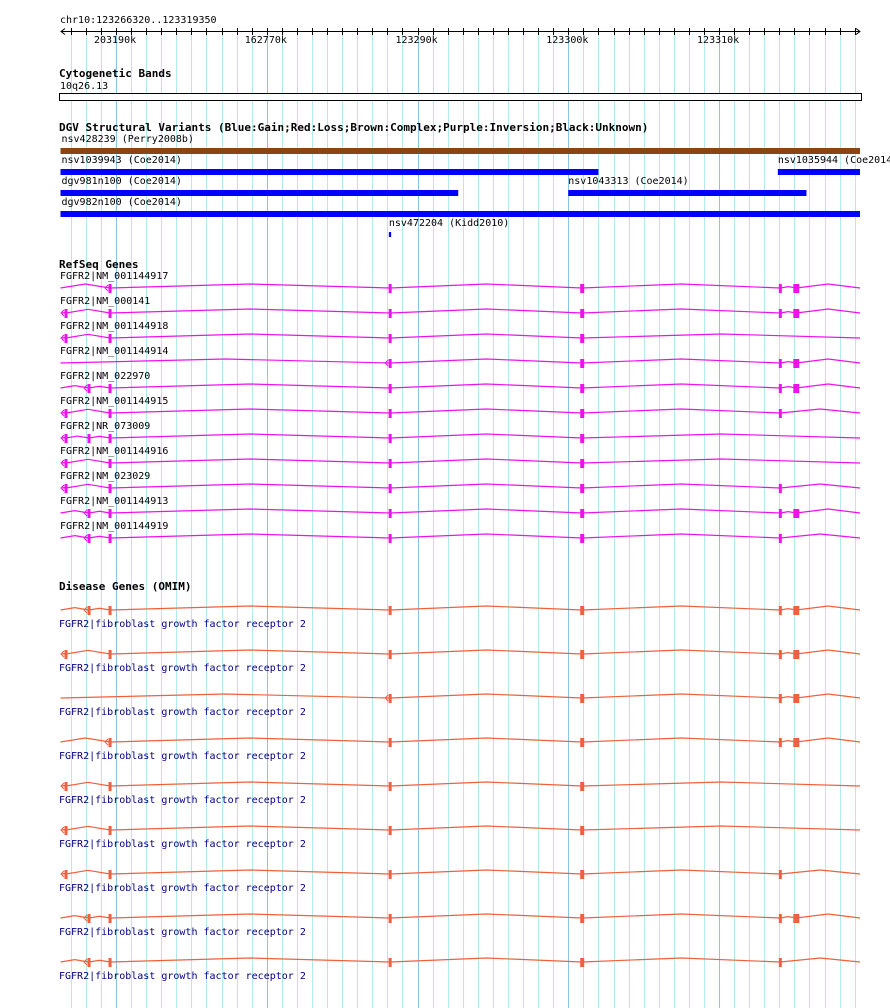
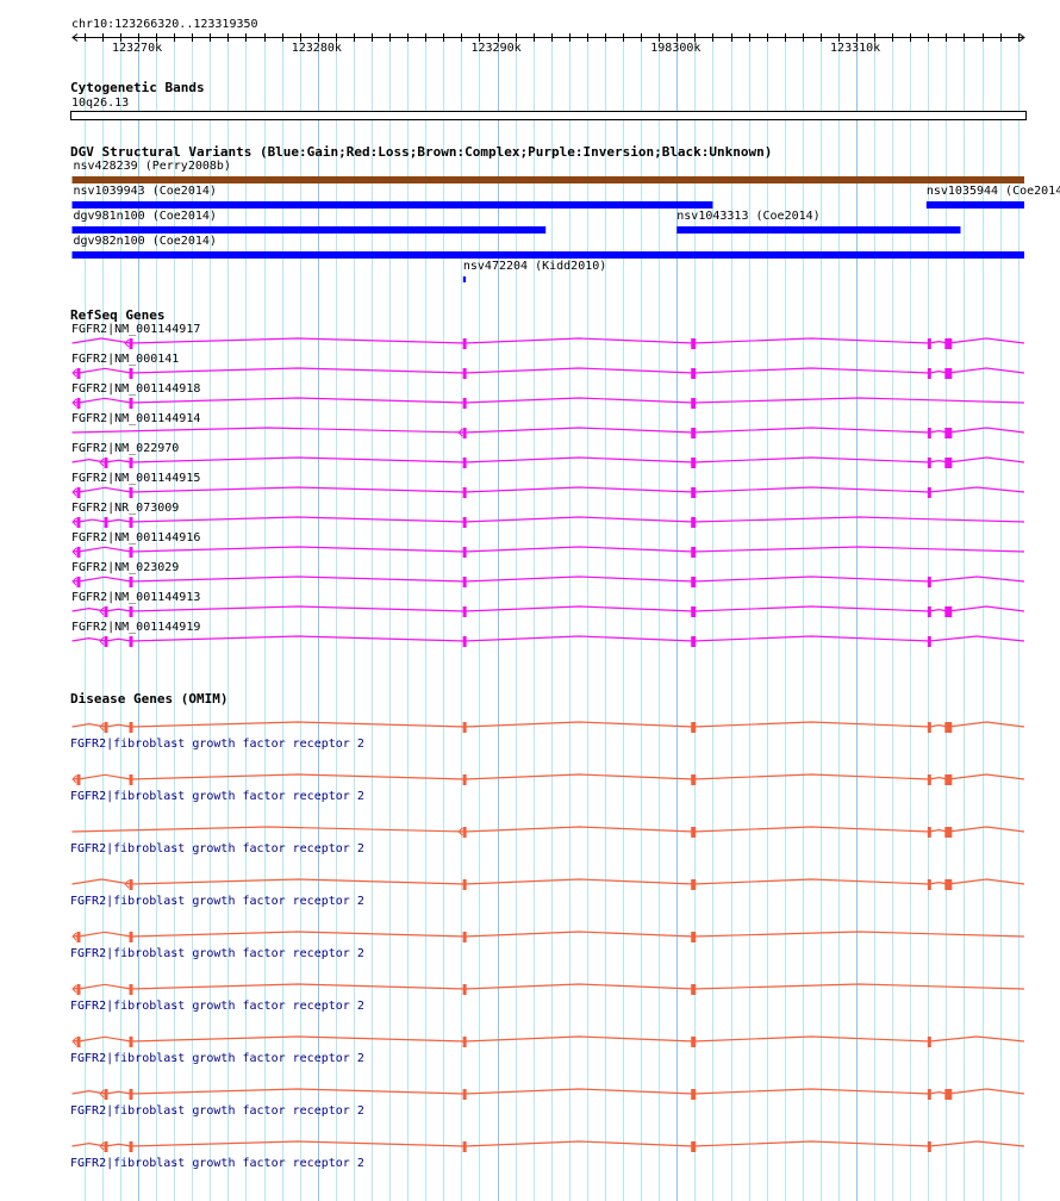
  chr10:123266320..123319350
- 203190k
+ 123270k
- 162770k
+ 123280k
  123290k
- 123300k
+ 198300k
  123310k
  Cytogenetic Bands
  10q26.13
  DGV Structural Variants (Blue:Gain;Red:Loss;Brown:Complex;Purple:Inversion;Black:Unknown)
  nsv428239 (Perry2008b)
  nsv1039943 (Coe2014)
  nsv1035944 (Coe2014
  dgv981n100 (Coe2014)
  nsv1043313 (Coe2014)
  dgv982n100 (Coe2014)
  nsv472204 (Kidd2010)
  RefSeq Genes
  FGFR2|NM_001144917
  FGFR2|NM_000141
  FGFR2|NM_001144918
  FGFR2|NM_001144914
  FGFR2|NM_022970
  FGFR2|NM_001144915
  FGFR2|NR_073009
  FGFR2|NM_001144916
  FGFR2|NM_023029
  FGFR2|NM_001144913
  FGFR2|NM_001144919
  Disease Genes (OMIM)
  FGFR2|fibroblast growth factor receptor 2
  FGFR2|fibroblast growth factor receptor 2
  FGFR2|fibroblast growth factor receptor 2
  FGFR2|fibroblast growth factor receptor 2
  FGFR2|fibroblast growth factor receptor 2
  FGFR2|fibroblast growth factor receptor 2
  FGFR2|fibroblast growth factor receptor 2
  FGFR2|fibroblast growth factor receptor 2
  FGFR2|fibroblast growth factor receptor 2
